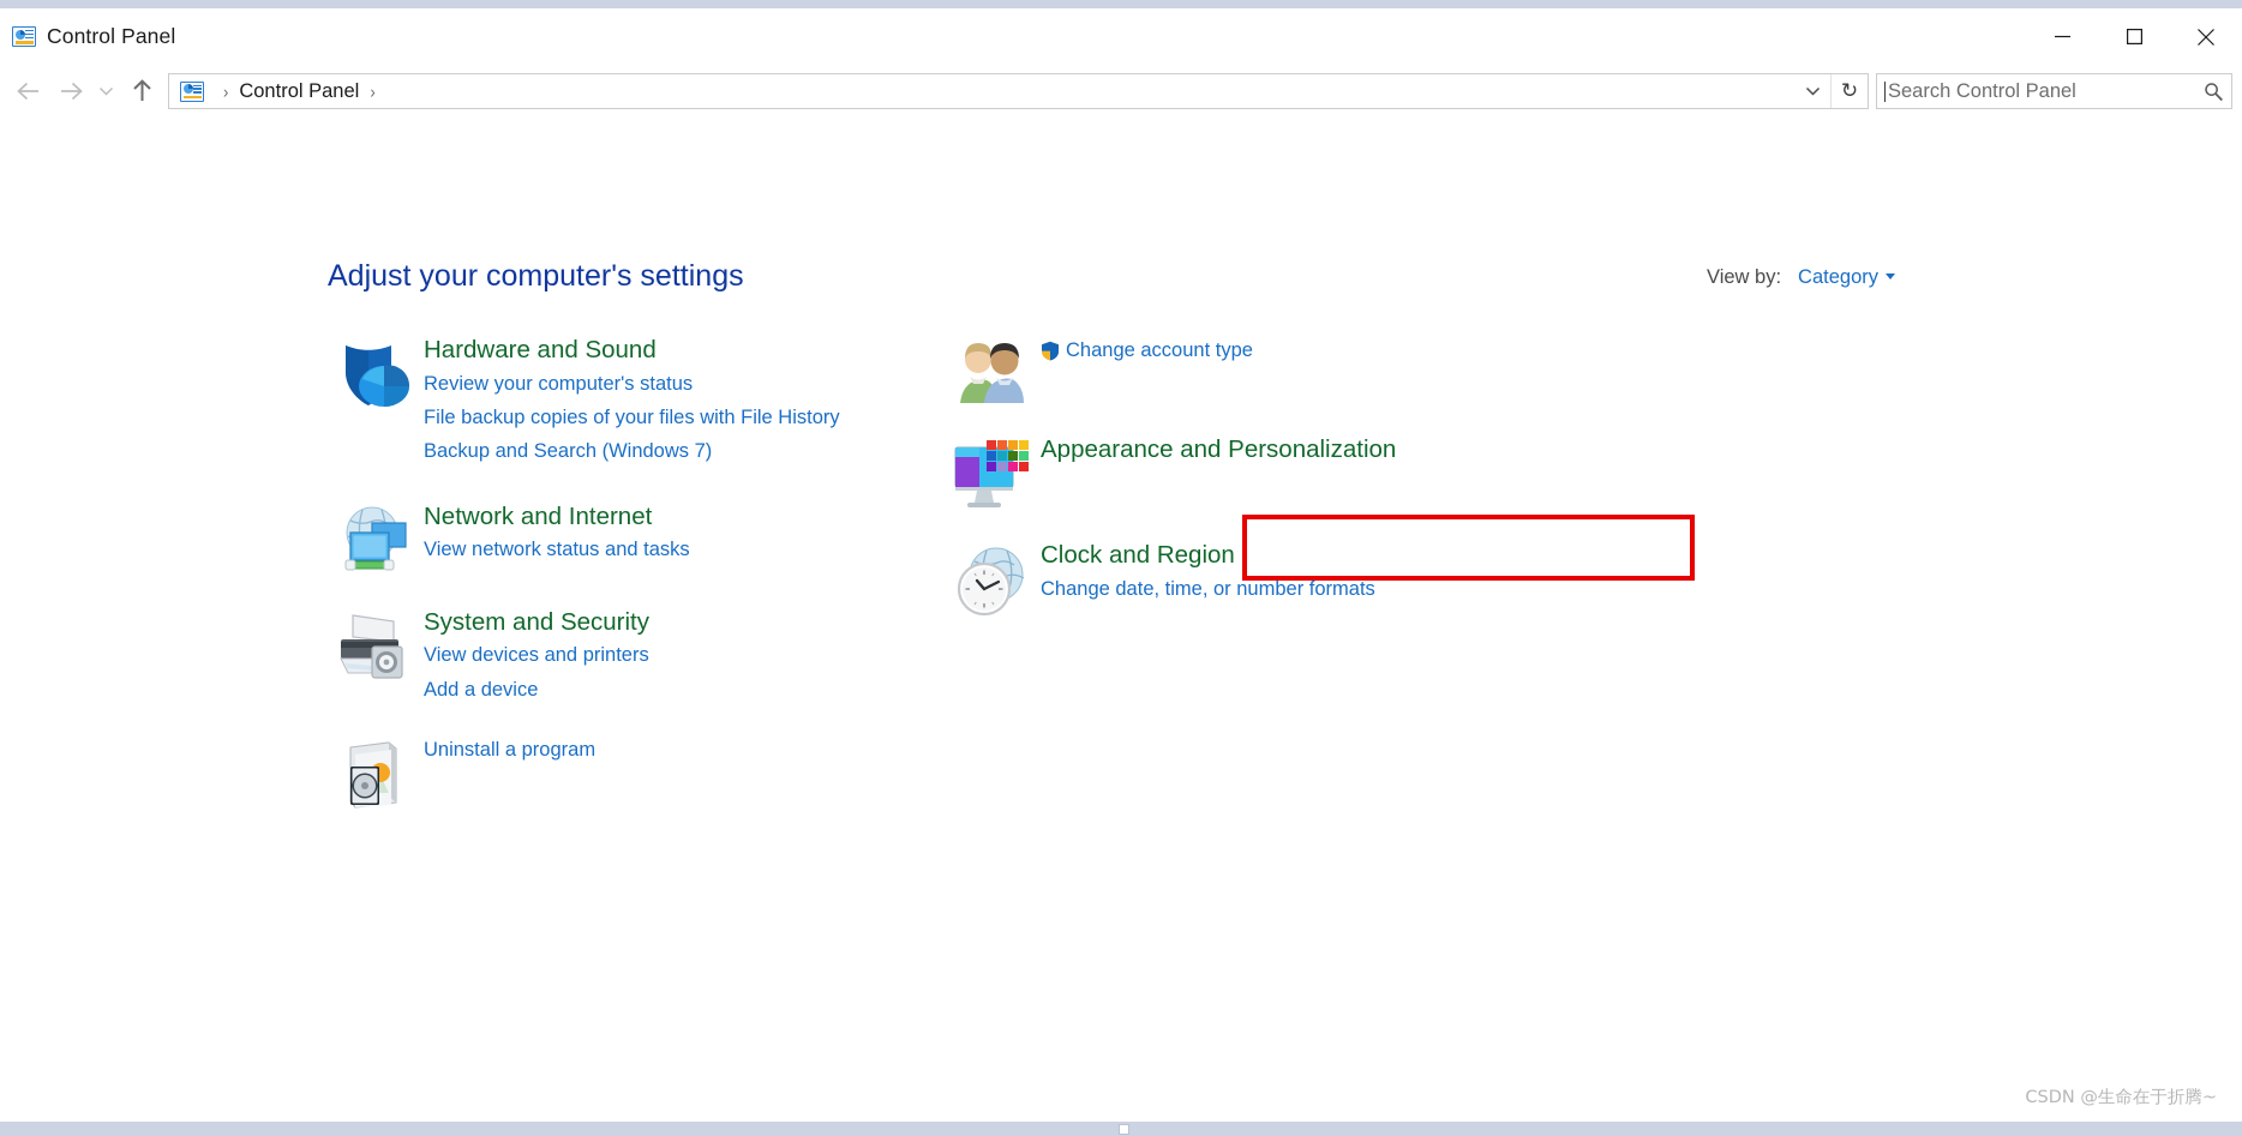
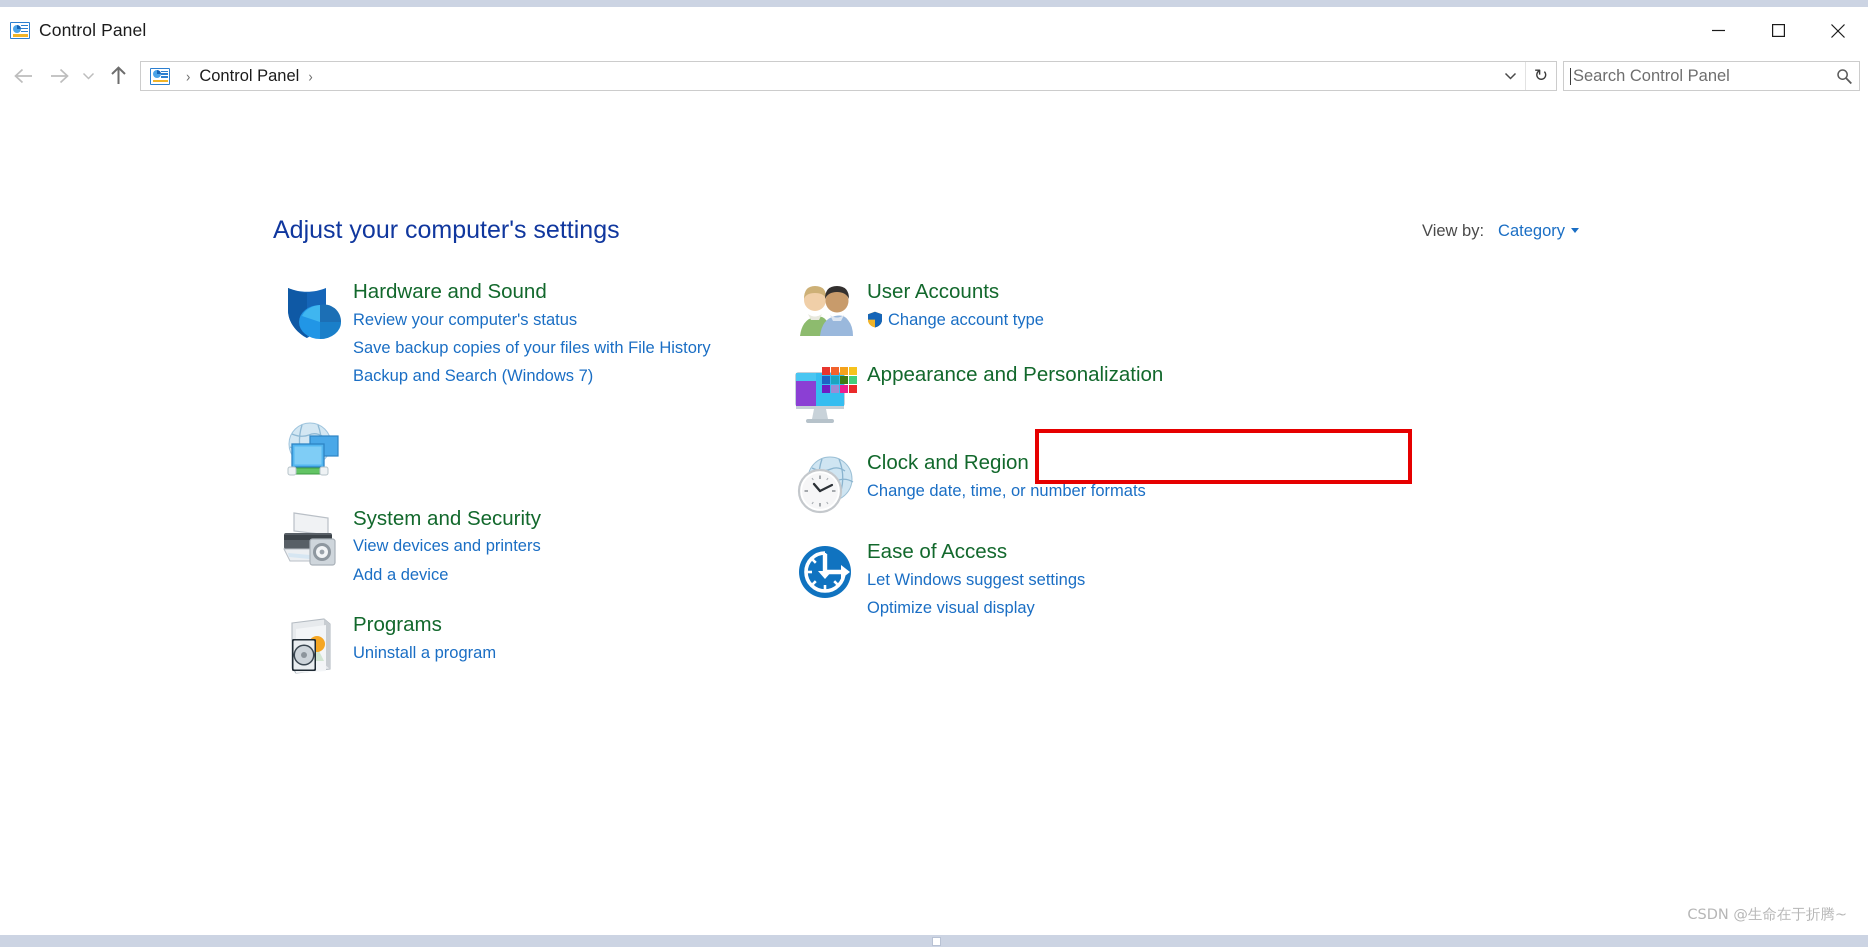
  Control Panel
  ›
  Control Panel
  ›
  ↻
  Search Control Panel
  Adjust your computer's settings
  View by:
  Category
  Hardware and Sound
  Review your computer's status
- File backup copies of your files with File History
+ Save backup copies of your files with File History
  Backup and Search (Windows 7)
- Network and Internet
- View network status and tasks
  System and Security
  View devices and printers
  Add a device
+ Programs
  Uninstall a program
+ User Accounts
  Change account type
  Appearance and Personalization
  Clock and Region
  Change date, time, or number formats
+ Ease of Access
+ Let Windows suggest settings
+ Optimize visual display
  CSDN @生命在于折腾~
